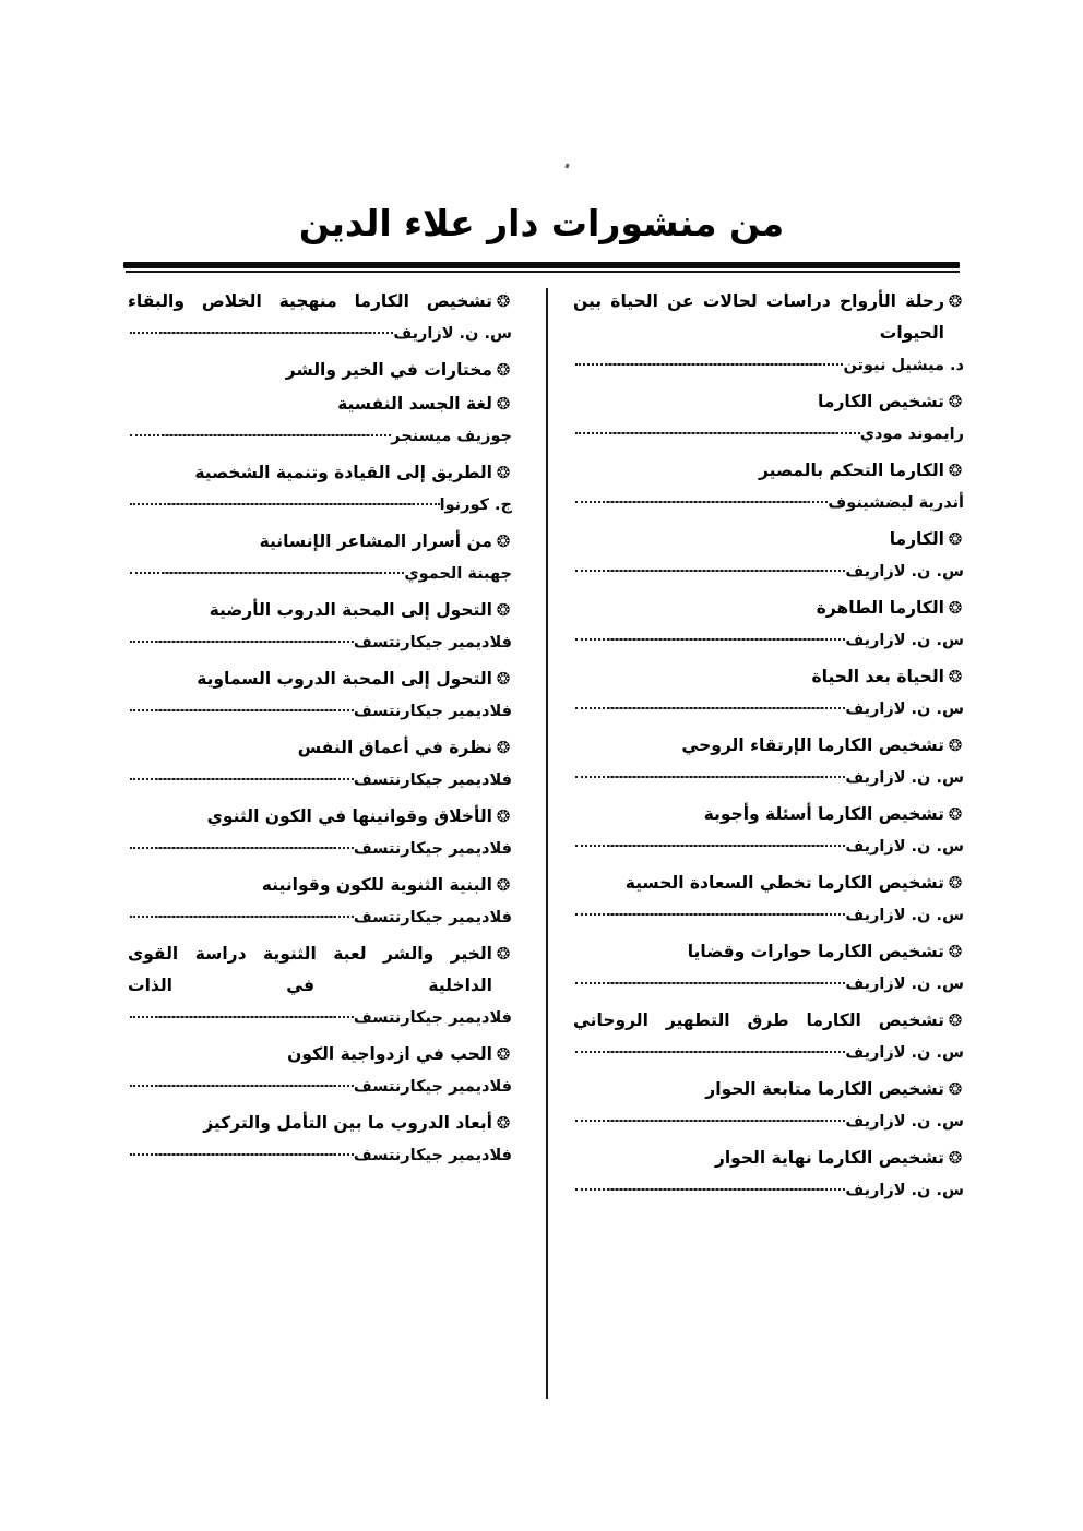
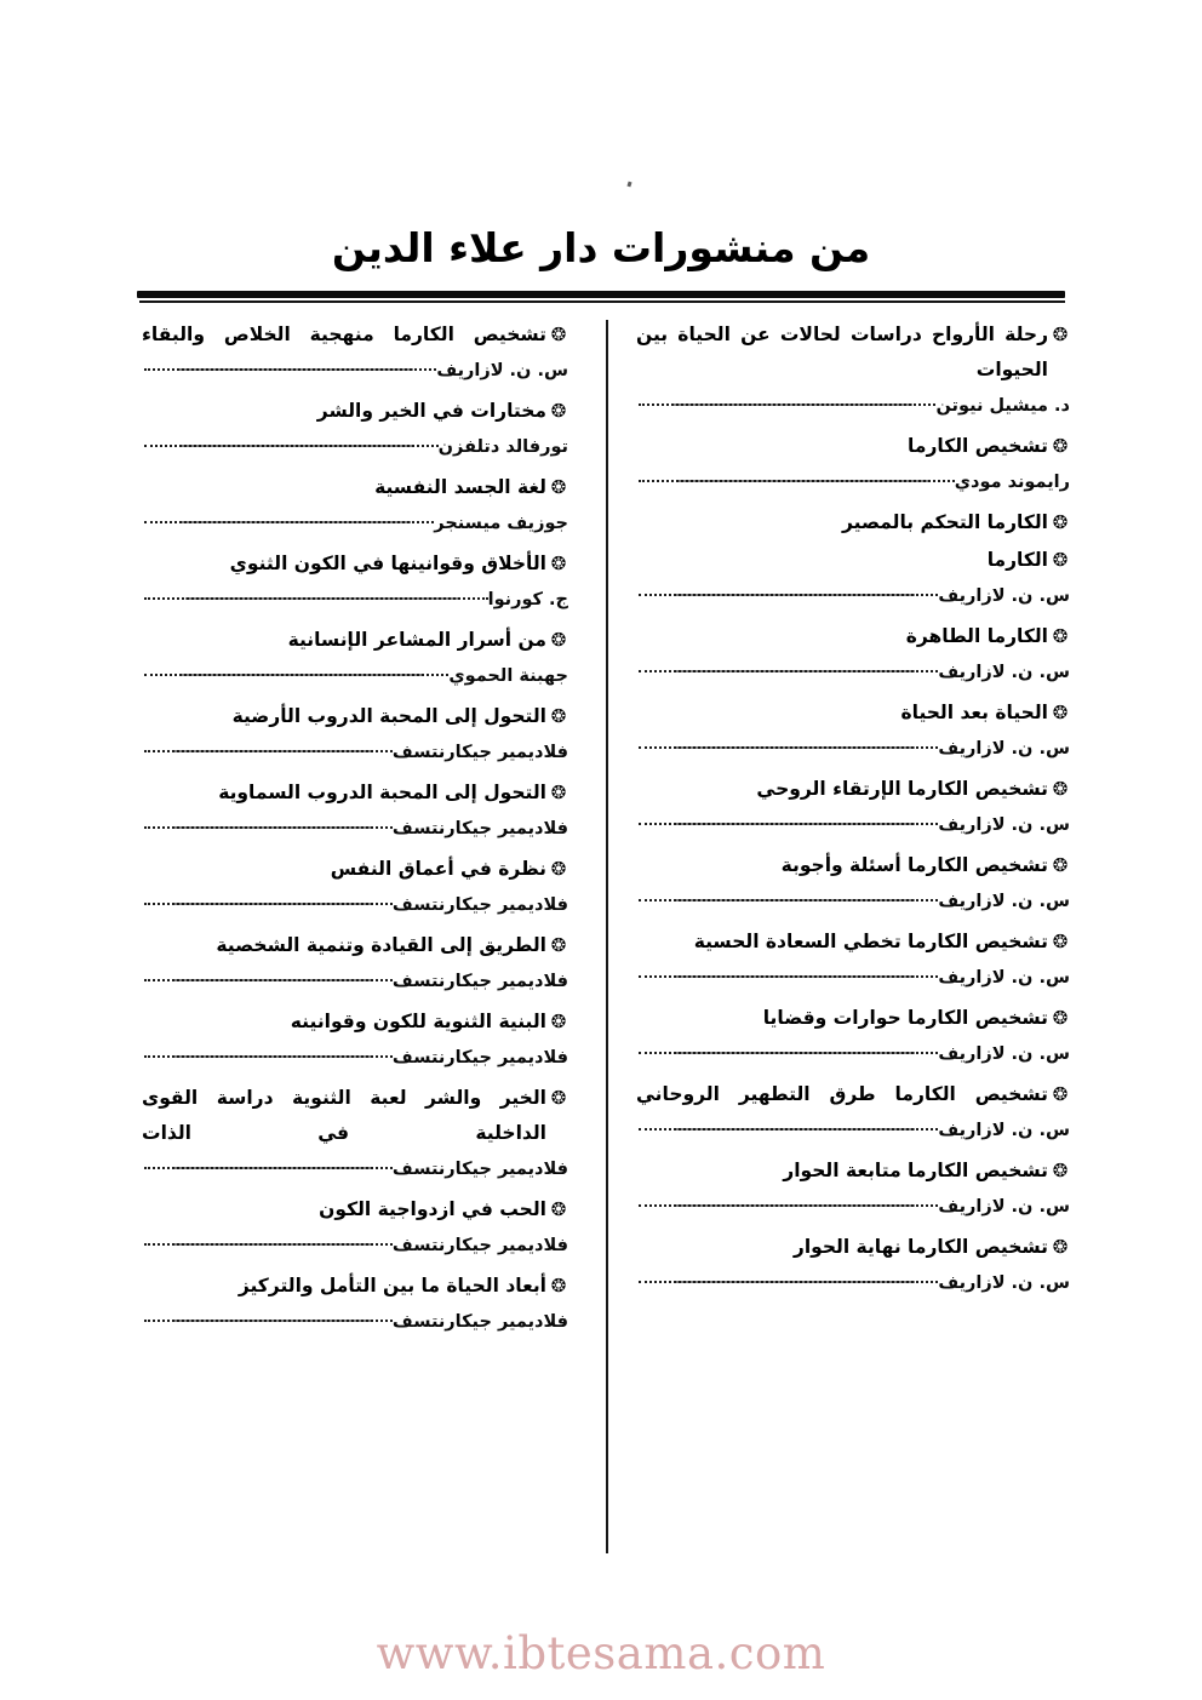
  من منشورات دار علاء الدين
  ❂
  رحلة الأرواح دراسات لحالات عن الحياة بين الحيوات
  د. ميشيل نيوتن
  ❂
  تشخيص الكارما
  رايموند مودي
  ❂
  الكارما التحكم بالمصير
- أندرية ليضشينوف
  ❂
  الكارما
  س. ن. لازاريف
  ❂
  الكارما الطاهرة
  س. ن. لازاريف
  ❂
  الحياة بعد الحياة
  س. ن. لازاريف
  ❂
  تشخيص الكارما الإرتقاء الروحي
  س. ن. لازاريف
  ❂
  تشخيص الكارما أسئلة وأجوبة
  س. ن. لازاريف
  ❂
  تشخيص الكارما تخطي السعادة الحسية
  س. ن. لازاريف
  ❂
  تشخيص الكارما حوارات وقضايا
  س. ن. لازاريف
  ❂
  تشخيص الكارما طرق التطهير الروحاني
  س. ن. لازاريف
  ❂
  تشخيص الكارما متابعة الحوار
  س. ن. لازاريف
  ❂
  تشخيص الكارما نهاية الحوار
  س. ن. لازاريف
  ❂
  تشخيص الكارما منهجية الخلاص والبقاء
  س. ن. لازاريف
  ❂
  مختارات في الخير والشر
+ تورفالد دتلفزن
  ❂
  لغة الجسد النفسية
  جوزيف ميسنجر
  ❂
- الطريق إلى القيادة وتنمية الشخصية
+ الأخلاق وقوانينها في الكون الثنوي
  ج. كورنوا
  ❂
  من أسرار المشاعر الإنسانية
  جهبنة الحموي
  ❂
  التحول إلى المحبة الدروب الأرضية
  فلاديمير جيكارنتسف
  ❂
  التحول إلى المحبة الدروب السماوية
  فلاديمير جيكارنتسف
  ❂
  نظرة في أعماق النفس
  فلاديمير جيكارنتسف
  ❂
- الأخلاق وقوانينها في الكون الثنوي
+ الطريق إلى القيادة وتنمية الشخصية
  فلاديمير جيكارنتسف
  ❂
  البنية الثنوية للكون وقوانينه
  فلاديمير جيكارنتسف
  ❂
  الخير والشر لعبة الثنوية دراسة القوى الداخلية في الذات
  فلاديمير جيكارنتسف
  ❂
  الحب في ازدواجية الكون
  فلاديمير جيكارنتسف
  ❂
- أبعاد الدروب ما بين التأمل والتركيز
+ أبعاد الحياة ما بين التأمل والتركيز
  فلاديمير جيكارنتسف
+ www.ibtesama.com
